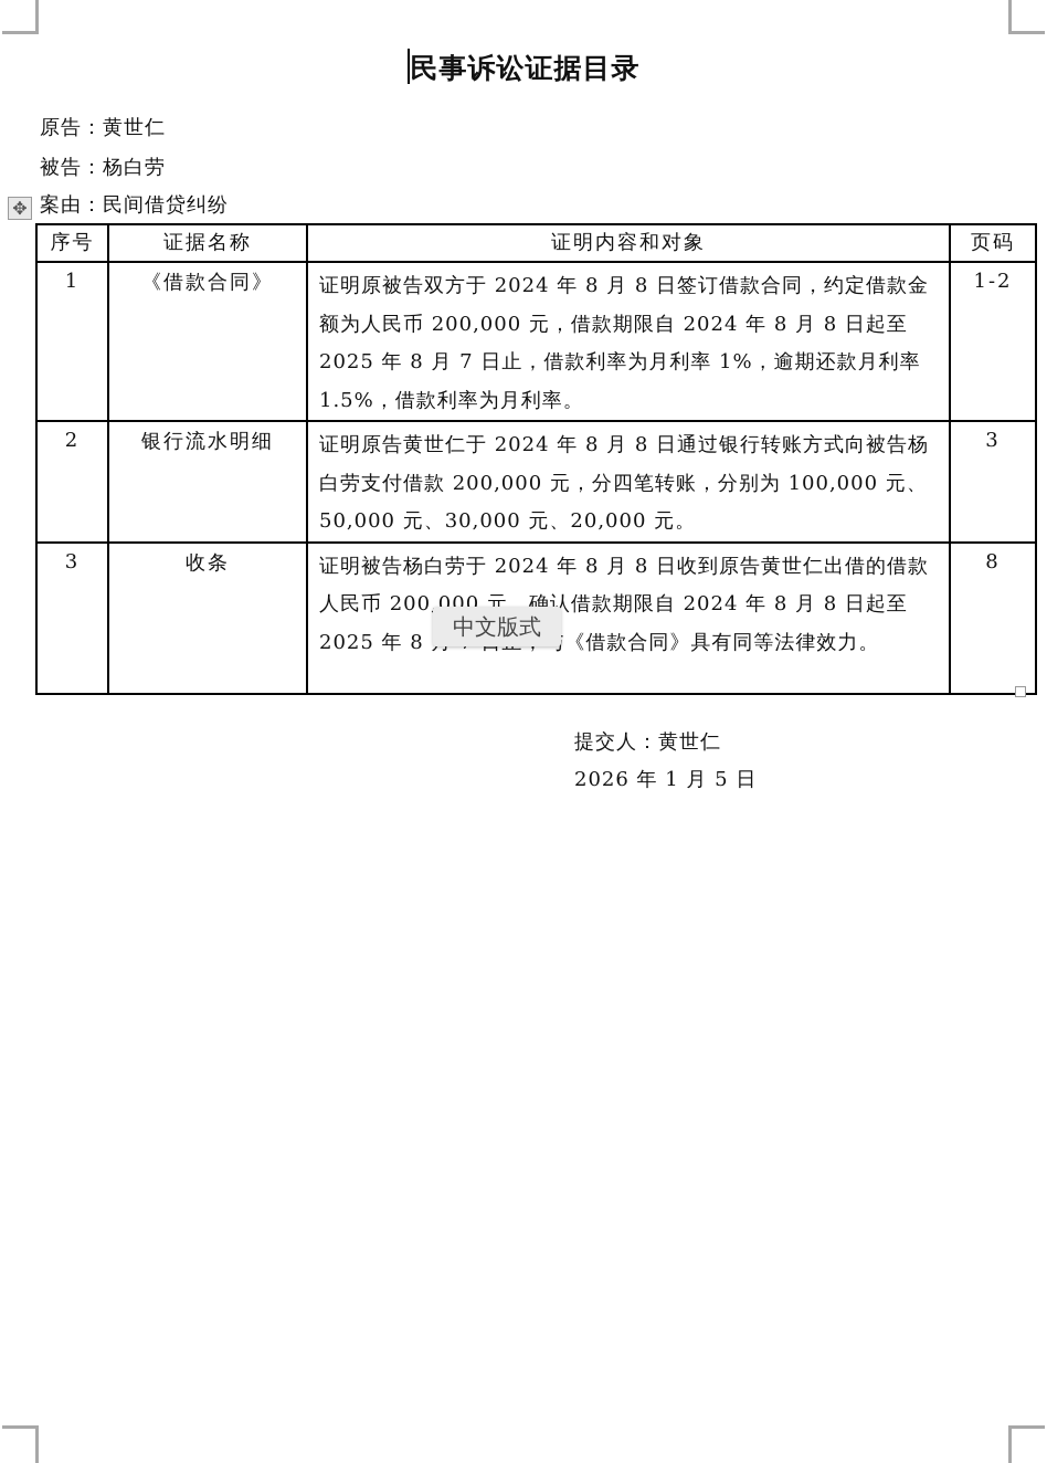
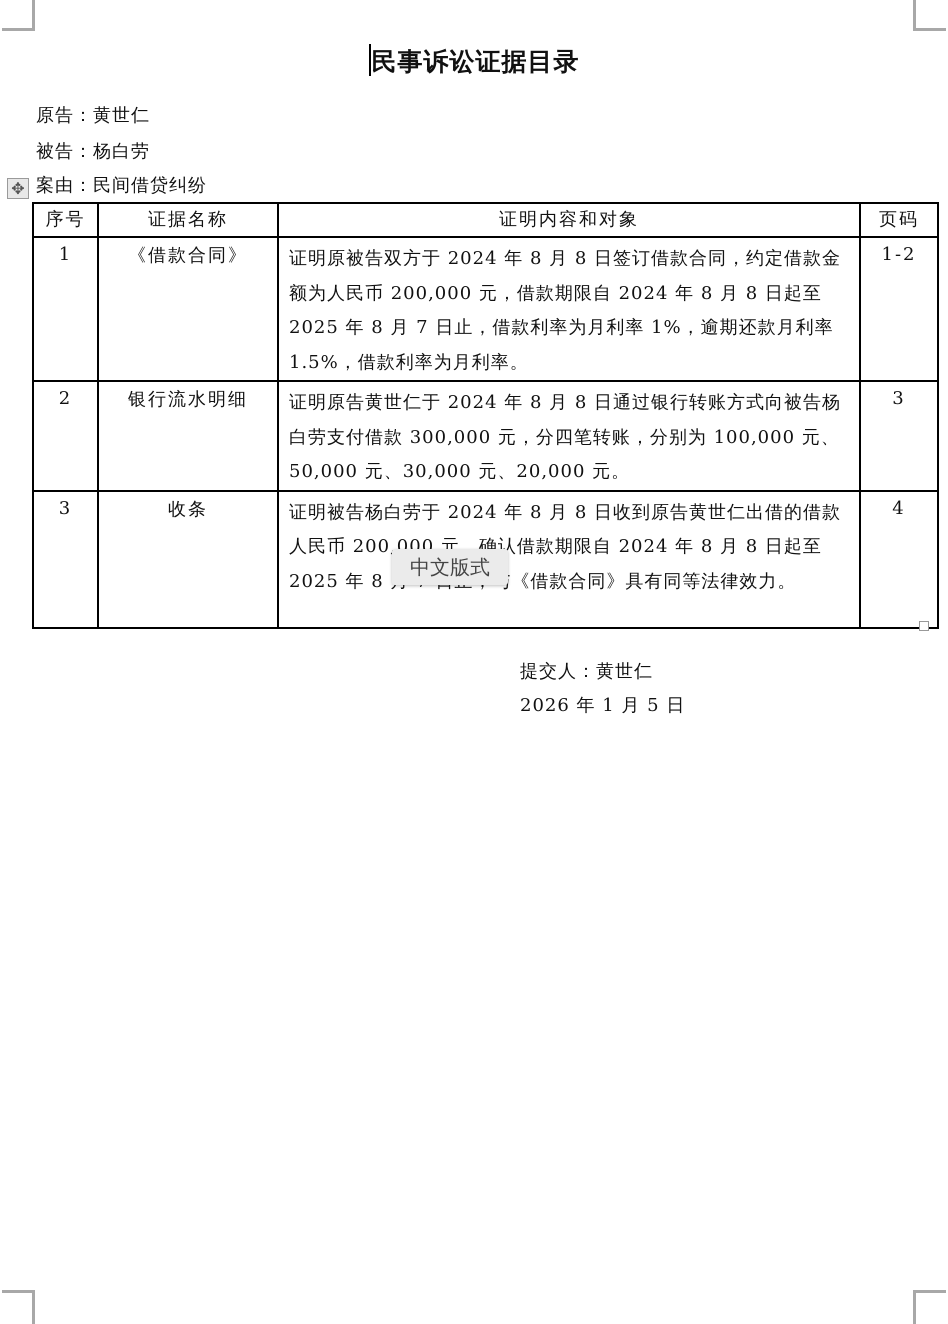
  民事诉讼证据目录
  原告：黄世仁
  被告：杨白劳
  案由：民间借贷纠纷
  ✥
  序号	证据名称	证明内容和对象	页码
  1	《借款合同》	证明原被告双方于 2024 年 8 月 8 日签订借款合同，约定借款金额为人民币 200,000 元，借款期限自 2024 年 8 月 8 日起至 2025 年 8 月 7 日止，借款利率为月利率 1%，逾期还款月利率 1.5%，借款利率为月利率。	1-2
- 2	银行流水明细	证明原告黄世仁于 2024 年 8 月 8 日通过银行转账方式向被告杨白劳支付借款 200,000 元，分四笔转账，分别为 100,000 元、50,000 元、30,000 元、20,000 元。	3
+ 2	银行流水明细	证明原告黄世仁于 2024 年 8 月 8 日通过银行转账方式向被告杨白劳支付借款 300,000 元，分四笔转账，分别为 100,000 元、50,000 元、30,000 元、20,000 元。	3
- 3	收条	证明被告杨白劳于 2024 年 8 月 8 日收到原告黄世仁出借的借款人民币 200,000 元，确认借款期限自 2024 年 8 月 8 日起至 2025 年 8《借款合同》具有同等法律效力。	8
+ 3	收条	证明被告杨白劳于 2024 年 8 月 8 日收到原告黄世仁出借的借款人民币 200,000 元，确认借款期限自 2024 年 8 月 8 日起至 2025 年 8《借款合同》具有同等法律效力。	4
  中文版式
  提交人：黄世仁
  2026 年 1 月 5 日
